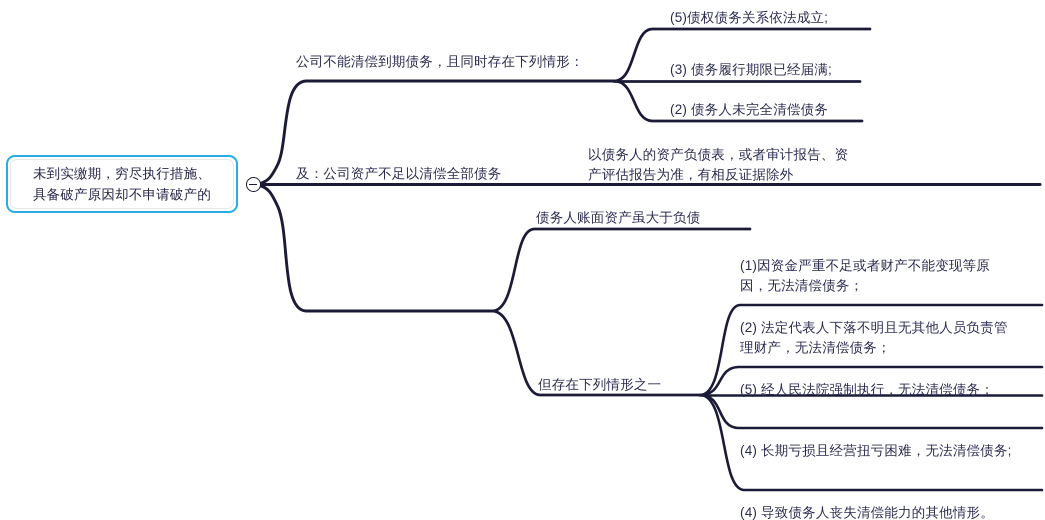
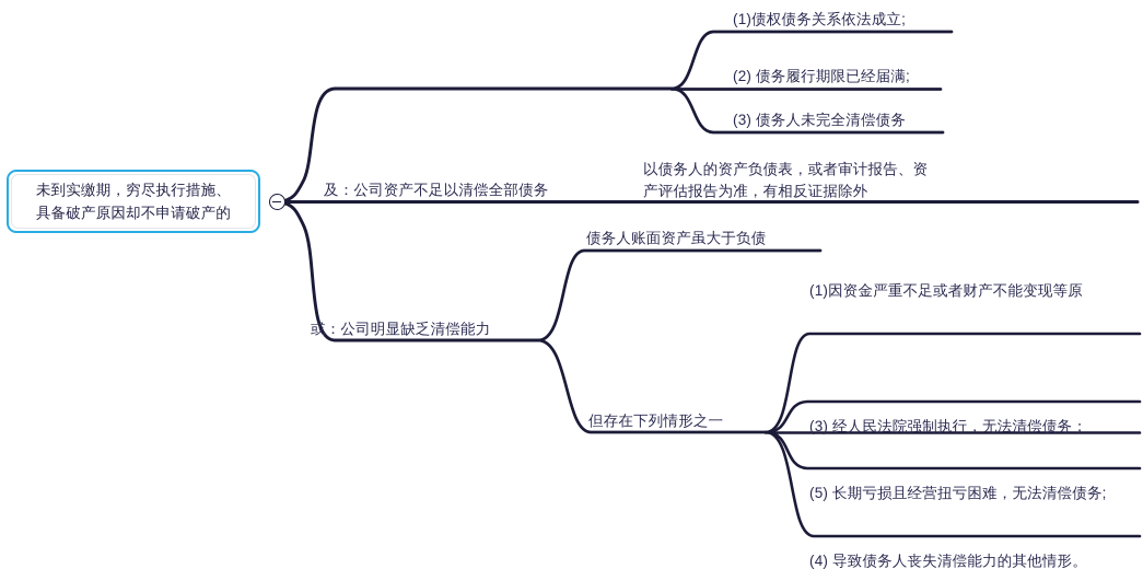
  未到实缴期，穷尽执行措施、
  具备破产原因却不申请破产的
- 公司不能清偿到期债务，且同时存在下列情形：
  及：公司资产不足以清偿全部债务
+ 或：公司明显缺乏清偿能力
- (5)债权债务关系依法成立;
+ (1)债权债务关系依法成立;
- (3) 债务履行期限已经届满;
+ (2) 债务履行期限已经届满;
- (2) 债务人未完全清偿债务
+ (3) 债务人未完全清偿债务
  以债务人的资产负债表，或者审计报告、资
  产评估报告为准，有相反证据除外
  债务人账面资产虽大于负债
  但存在下列情形之一
  (1)因资金严重不足或者财产不能变现等原
- 因，无法清偿债务；
- (2) 法定代表人下落不明且无其他人员负责管
- 理财产，无法清偿债务；
- (5) 经人民法院强制执行，无法清偿债务；
+ (3) 经人民法院强制执行，无法清偿债务；
- (4) 长期亏损且经营扭亏困难，无法清偿债务;
+ (5) 长期亏损且经营扭亏困难，无法清偿债务;
  (4) 导致债务人丧失清偿能力的其他情形。
